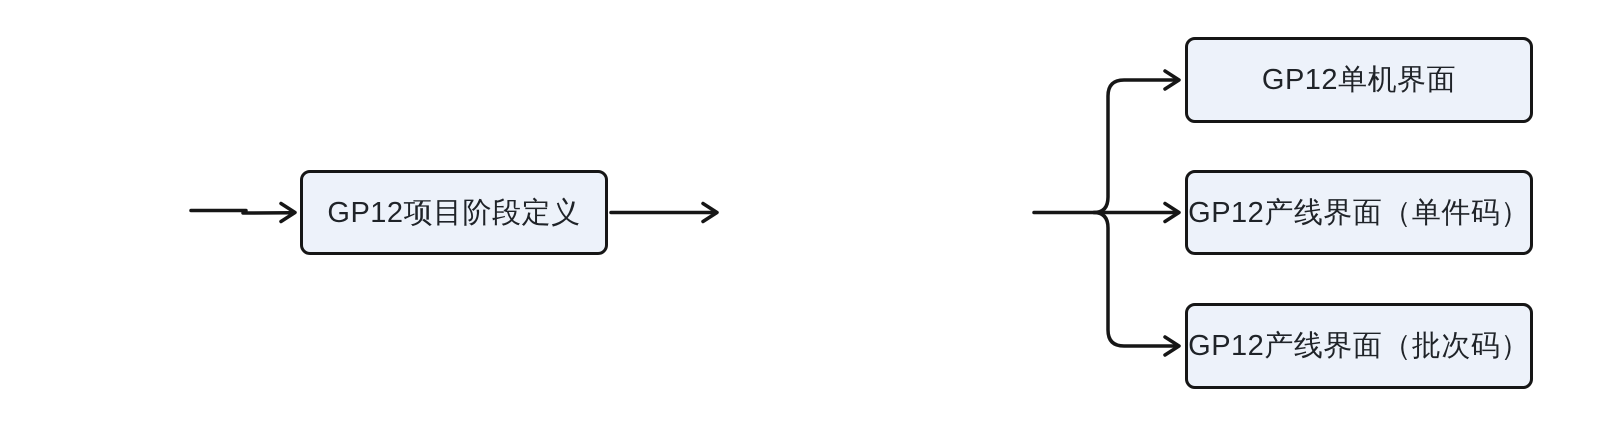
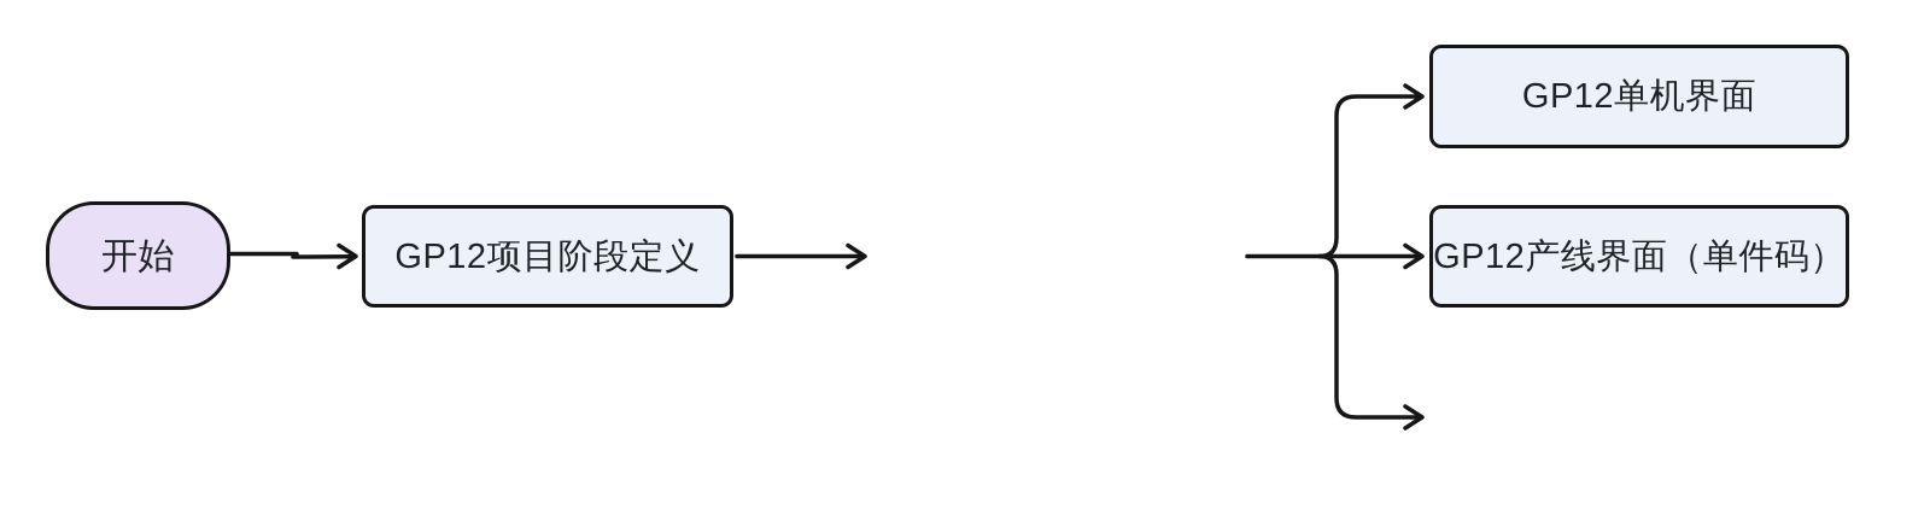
+ 开始
  GP12项目阶段定义
  GP12单机界面
  GP12产线界面（单件码）
- GP12产线界面（批次码）
